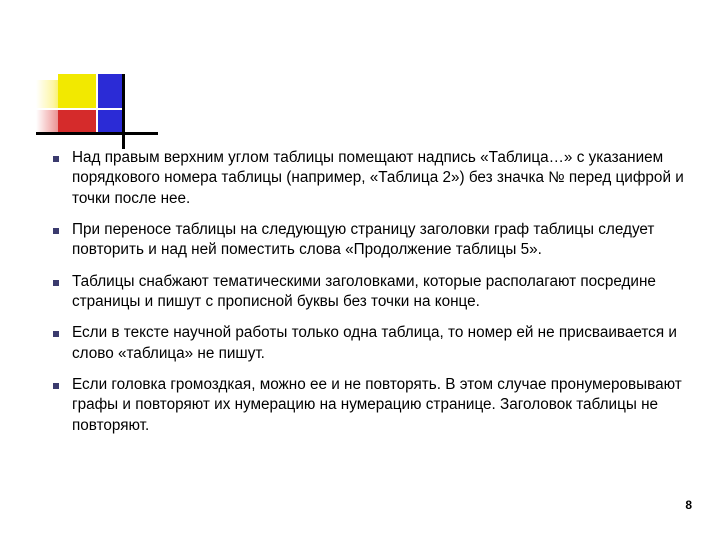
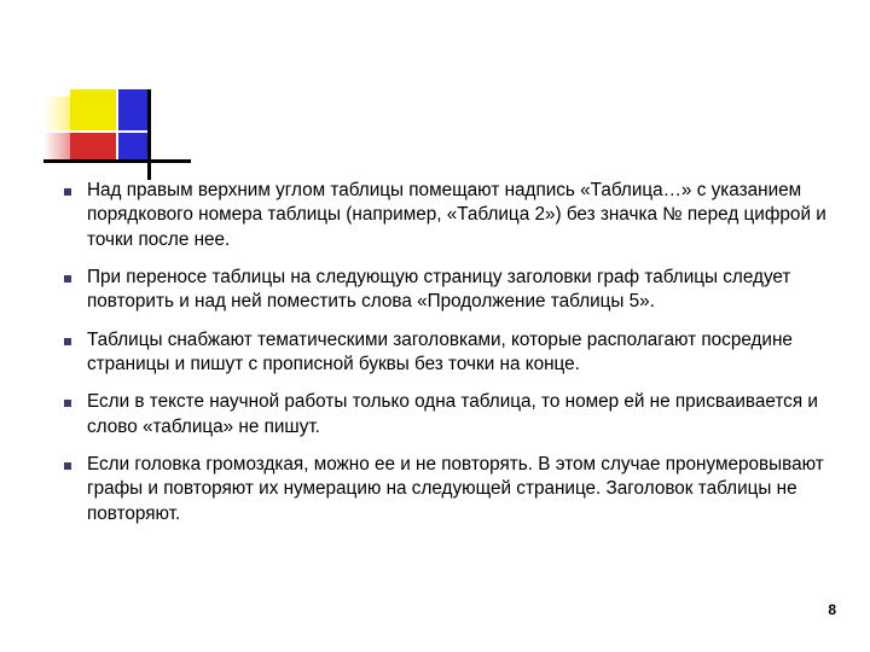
  Над правым верхним углом таблицы помещают надпись «Таблица…» с указанием порядкового номера таблицы (например, «Таблица 2») без значка № перед цифрой и точки после нее.
  При переносе таблицы на следующую страницу заголовки граф таблицы следует повторить и над ней поместить слова «Продолжение таблицы 5».
  Таблицы снабжают тематическими заголовками, которые располагают посредине страницы и пишут с прописной буквы без точки на конце.
  Если в тексте научной работы только одна таблица, то номер ей не присваивается и слово «таблица» не пишут.
- Если головка громоздкая, можно ее и не повторять. В этом случае пронумеровывают графы и повторяют их нумерацию на нумерацию странице. Заголовок таблицы не повторяют.
+ Если головка громоздкая, можно ее и не повторять. В этом случае пронумеровывают графы и повторяют их нумерацию на следующей странице. Заголовок таблицы не повторяют.
  8
